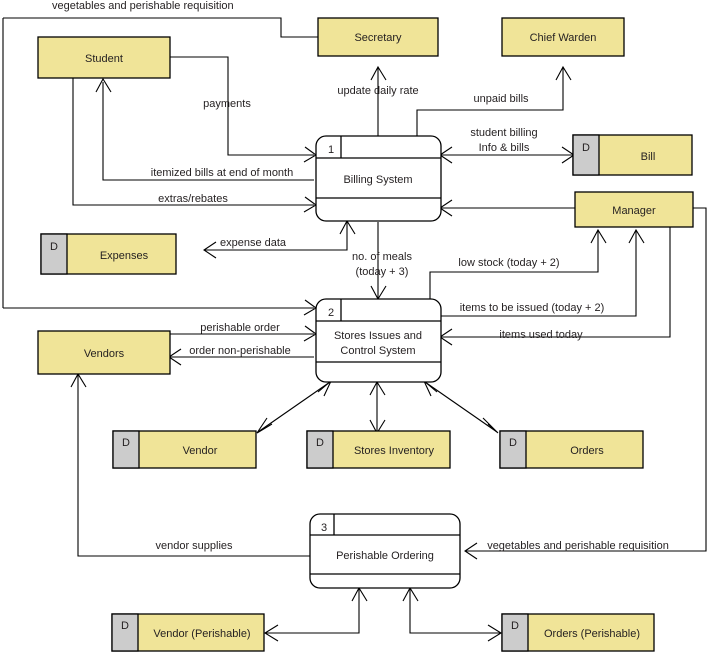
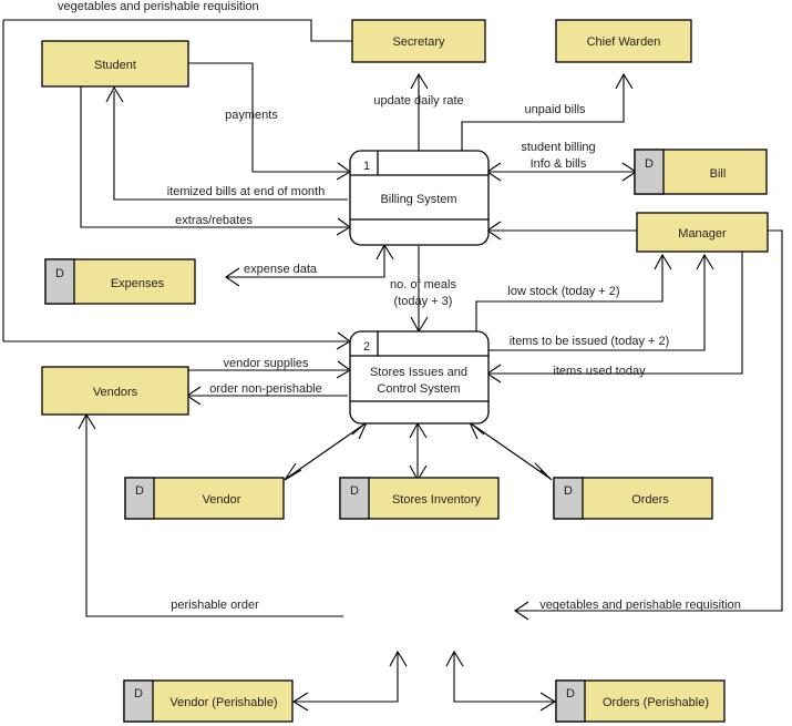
  Student
  Secretary
  Chief Warden
  Manager
  Vendors
  D
  Bill
  D
  Expenses
  D
  Vendor
  D
  Stores Inventory
  D
  Orders
  D
  Vendor (Perishable)
  D
  Orders (Perishable)
  1
  Billing System
  2
  Stores Issues and
  Control System
- 3
- Perishable Ordering
  vegetables and perishable requisition
  payments
  update daily rate
  unpaid bills
  student billing
  Info & bills
  itemized bills at end of month
  extras/rebates
  expense data
  no. of meals
  (today + 3)
  low stock (today + 2)
  items to be issued (today + 2)
  items used today
- perishable order
+ vendor supplies
  order non-perishable
- vendor supplies
+ perishable order
  vegetables and perishable requisition
